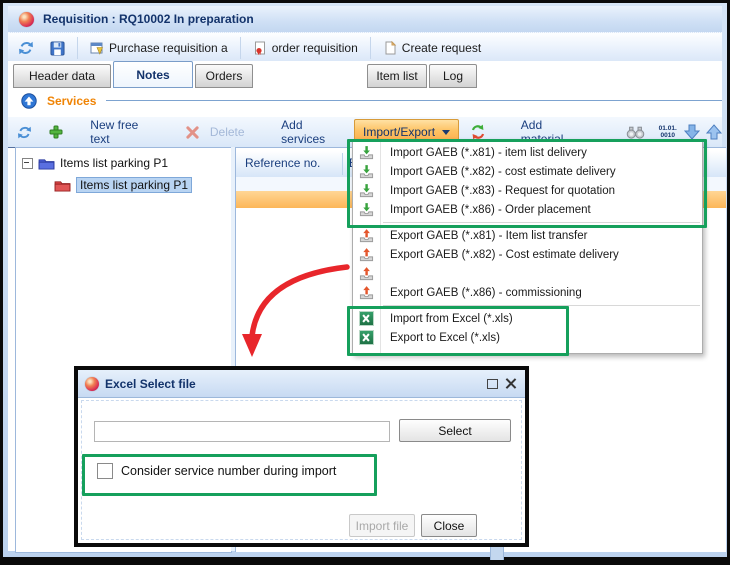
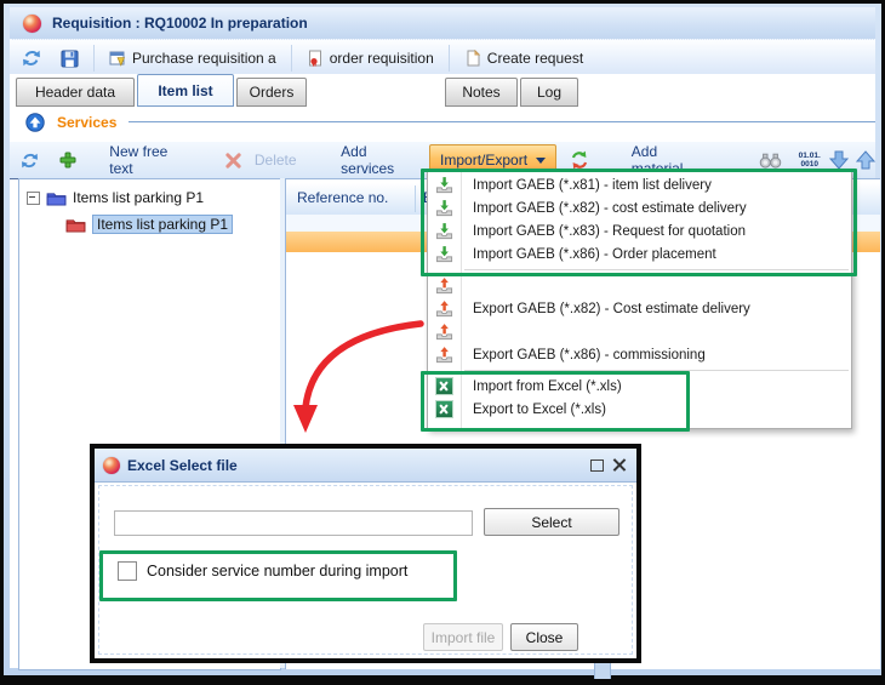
  Requisition : RQ10002 In preparation
  Purchase requisition a
  order requisition
  Create request
  Header data
- Notes
+ Item list
  Orders
- Item list
+ Notes
  Log
  Services
  New free text
  Delete
  Add services
  Import/Export
  Items list parking P1
  Items list parking P1
  Reference no.
  Import GAEB (*.x81) - item list delivery
  Import GAEB (*.x82) - cost estimate delivery
  Import GAEB (*.x83) - Request for quotation
  Import GAEB (*.x86) - Order placement
- Export GAEB (*.x81) - Item list transfer
  Export GAEB (*.x82) - Cost estimate delivery
  Export GAEB (*.x86) - commissioning
  Import from Excel (*.xls)
  Export to Excel (*.xls)
  Excel Select file
  Select
  Consider service number during import
  Import file
  Close
